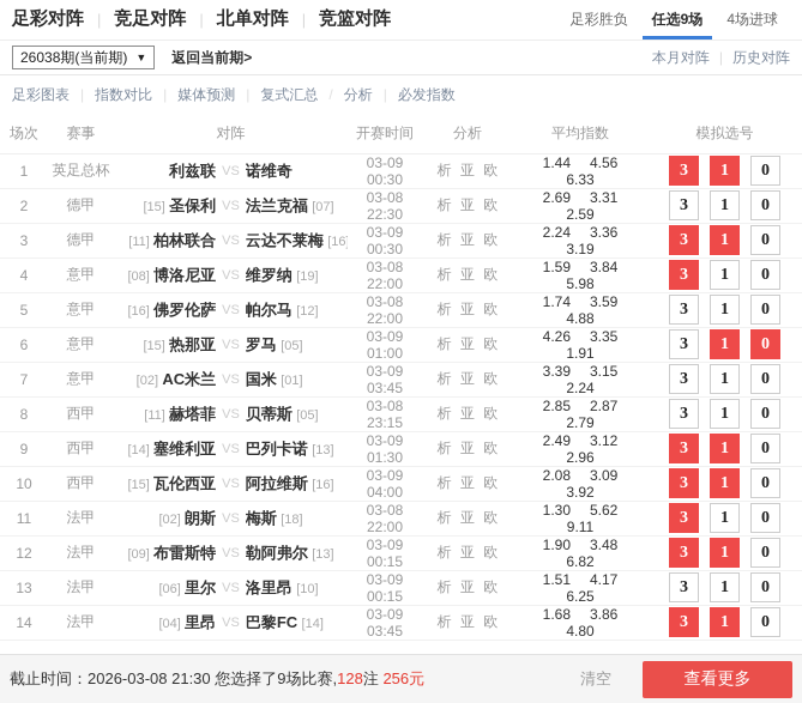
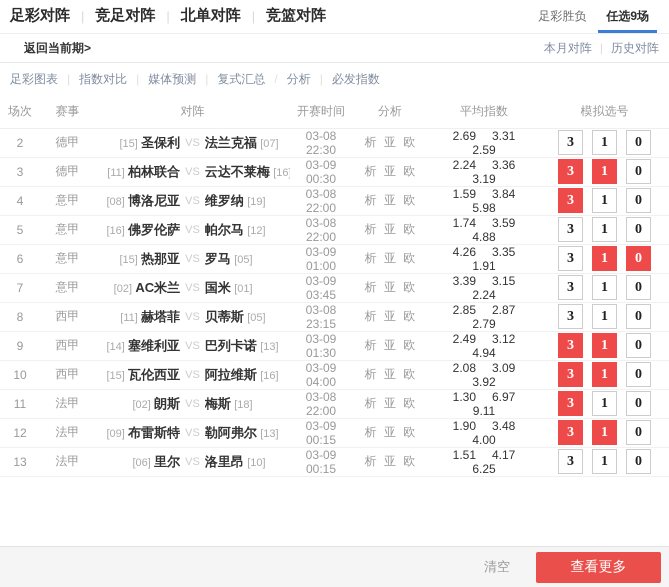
  足彩对阵
  |
  竞足对阵
  北单对阵
  |
  竞篮对阵
  足彩胜负
  任选9场
- 4场进球
- 26038期(当前期)
- ▼
  返回当前期>
  本月对阵
  |
  历史对阵
  足彩图表
  |
  指数对比
  |
  媒体预测
  复式汇总
  /
  分析
  |
  必发指数
  场次	赛事	对阵	开赛时间	分析	平均指数	模拟选号
- 1	英足总杯	利兹联 VS 诺维奇	03-09 00:30	析 亚 欧	1.44 4.56 6.33	3 1 0
  2	德甲	[15] 圣保利 VS 法兰克福 [07]	03-08 22:30	析 亚 欧	2.69 3.31 2.59	3 1 0
  3	德甲	[11] 柏林联合 VS 云达不莱梅 [16	03-09 00:30	析 亚 欧	2.24 3.36 3.19	3 1 0
  4	意甲	[08] 博洛尼亚 VS 维罗纳 [19]	03-08 22:00	析 亚 欧	1.59 3.84 5.98	3 1 0
  5	意甲	[16] 佛罗伦萨 VS 帕尔马 [12]	03-08 22:00	析 亚 欧	1.74 3.59 4.88	3 1 0
  6	意甲	[15] 热那亚 VS 罗马 [05]	03-09 01:00	析 亚 欧	4.26 3.35 1.91	3 1 0
  7	意甲	[02] AC米兰 VS 国米 [01]	03-09 03:45	析 亚 欧	3.39 3.15 2.24	3 1 0
  8	西甲	[11] 赫塔菲 VS 贝蒂斯 [05]	03-08 23:15	析 亚 欧	2.85 2.87 2.79	3 1 0
- 9	西甲	[14] 塞维利亚 VS 巴列卡诺 [13]	03-09 01:30	析 亚 欧	2.49 3.12 2.96	3 1 0
+ 9	西甲	[14] 塞维利亚 VS 巴列卡诺 [13]	03-09 01:30	析 亚 欧	2.49 3.12 4.94	3 1 0
  10	西甲	[15] 瓦伦西亚 VS 阿拉维斯 [16]	03-09 04:00	析 亚 欧	2.08 3.09 3.92	3 1 0
- 11	法甲	[02] 朗斯 VS 梅斯 [18]	03-08 22:00	析 亚 欧	1.30 5.62 9.11	3 1 0
+ 11	法甲	[02] 朗斯 VS 梅斯 [18]	03-08 22:00	析 亚 欧	1.30 6.97 9.11	3 1 0
- 12	法甲	[09] 布雷斯特 VS 勒阿弗尔 [13]	03-09 00:15	析 亚 欧	1.90 3.48 6.82	3 1 0
+ 12	法甲	[09] 布雷斯特 VS 勒阿弗尔 [13]	03-09 00:15	析 亚 欧	1.90 3.48 4.00	3 1 0
  13	法甲	[06] 里尔 VS 洛里昂 [10]	03-09 00:15	析 亚 欧	1.51 4.17 6.25	3 1 0
- 14	法甲	[04] 里昂 VS 巴黎FC [14]	03-09 03:45	析 亚 欧	1.68 3.86 4.80	3 1 0
- 截止时间：2026-03-08 21:30 您选择了9场比赛,128注 256元
  清空
  查看更多
